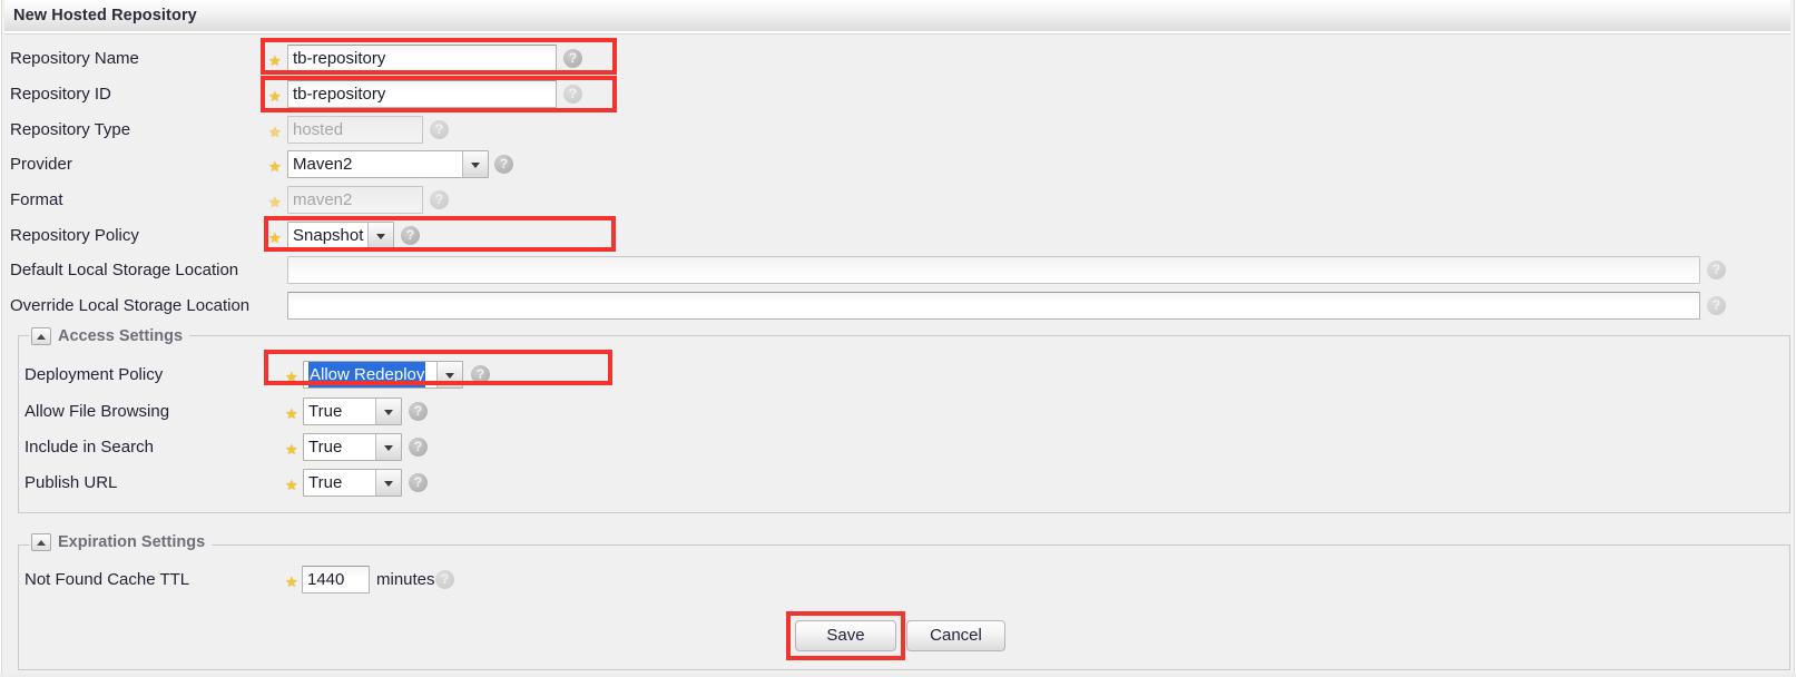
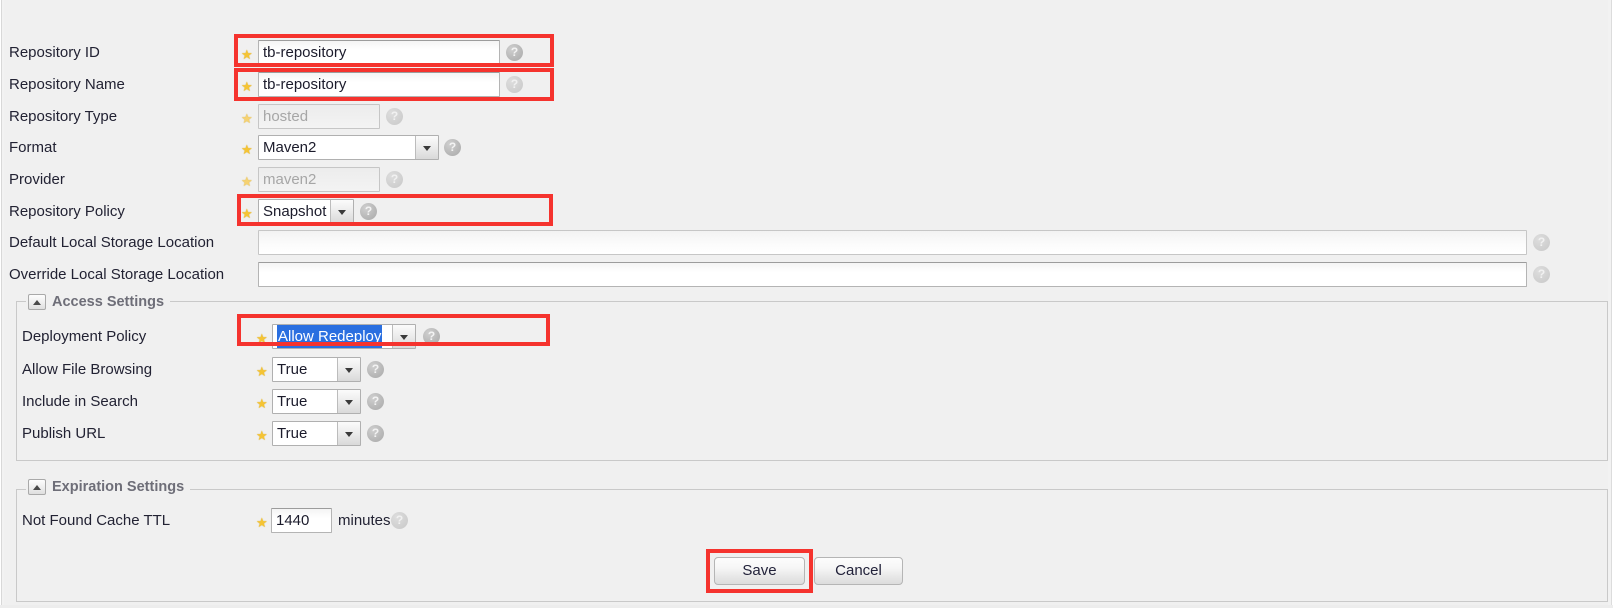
- New Hosted Repository
- Repository Name
+ Repository ID
  ★
  tb-repository
  ?
- Repository ID
+ Repository Name
  ★
  tb-repository
  ?
  Repository Type
  ★
  hosted
  ?
- Provider
+ Format
  ★
  Maven2
  ?
- Format
+ Provider
  ★
  maven2
  ?
  Repository Policy
  ★
  Snapshot
  ?
  Default Local Storage Location
  ?
  Override Local Storage Location
  ?
  Access Settings
  Deployment Policy
  ★
  Allow Redeploy
  ?
  Allow File Browsing
  ★
  True
  ?
  Include in Search
  ★
  True
  ?
  Publish URL
  ★
  True
  ?
  Expiration Settings
  Not Found Cache TTL
  ★
  1440
  minutes
  ?
  Save
  Cancel
